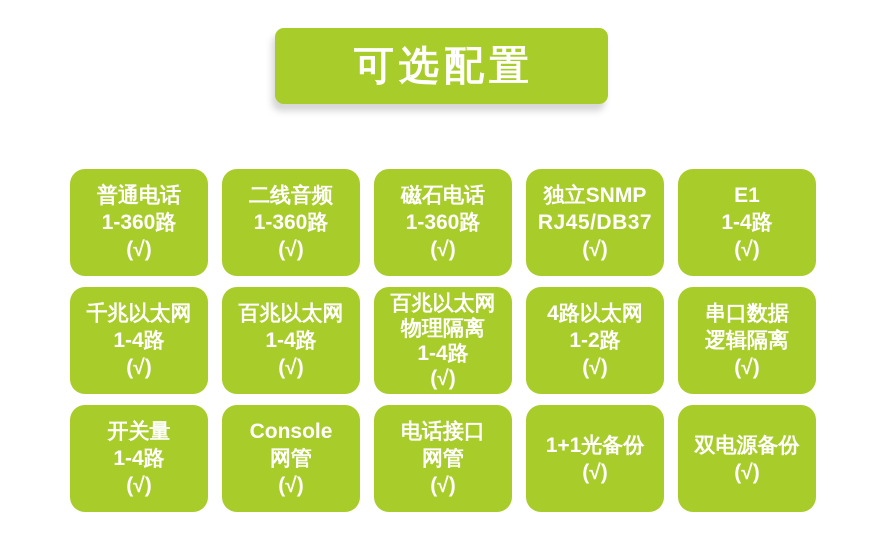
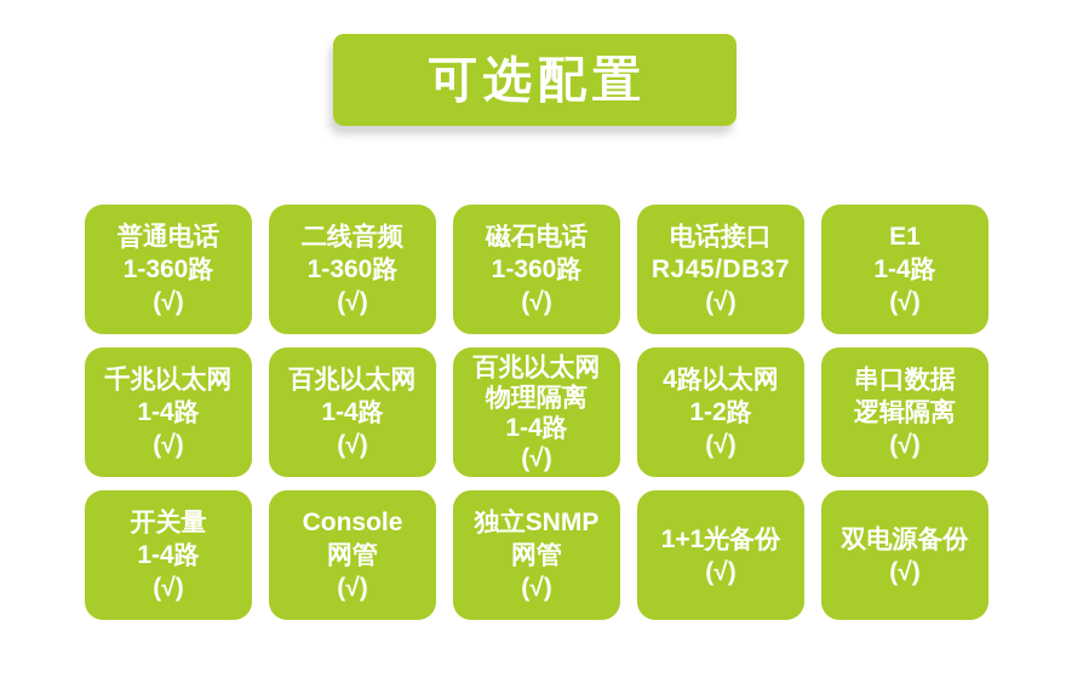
  可选配置
  普通电话
  1-360路
  (√)
  二线音频
  1-360路
  (√)
  磁石电话
  1-360路
  (√)
- 独立SNMP
+ 电话接口
  RJ45/DB37
  (√)
  E1
  1-4路
  (√)
  千兆以太网
  1-4路
  (√)
  百兆以太网
  1-4路
  (√)
  百兆以太网
  物理隔离
  1-4路
  (√)
  4路以太网
  1-2路
  (√)
  串口数据
  逻辑隔离
  (√)
  开关量
  1-4路
  (√)
  Console
  网管
  (√)
- 电话接口
+ 独立SNMP
  网管
  (√)
  1+1光备份
  (√)
  双电源备份
  (√)
